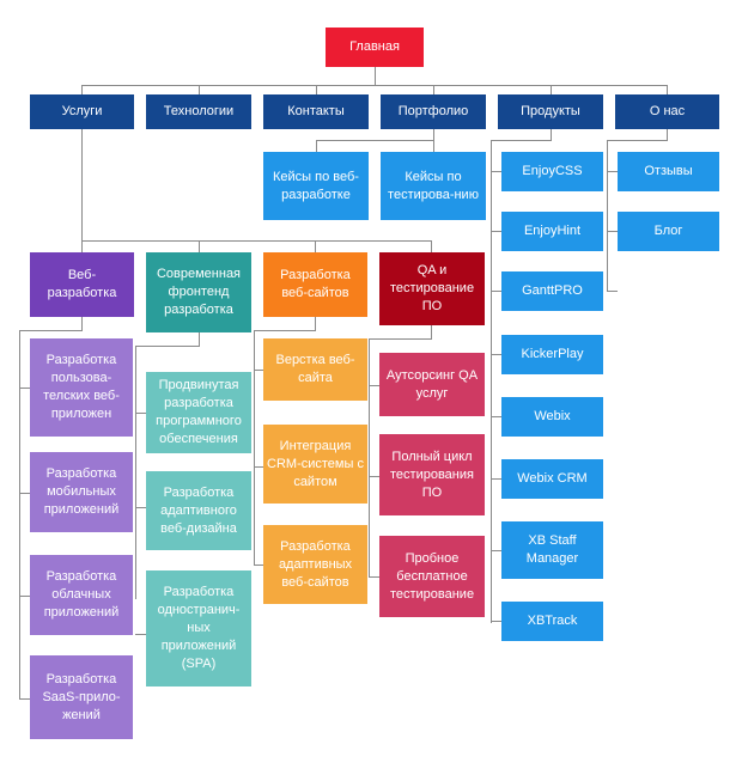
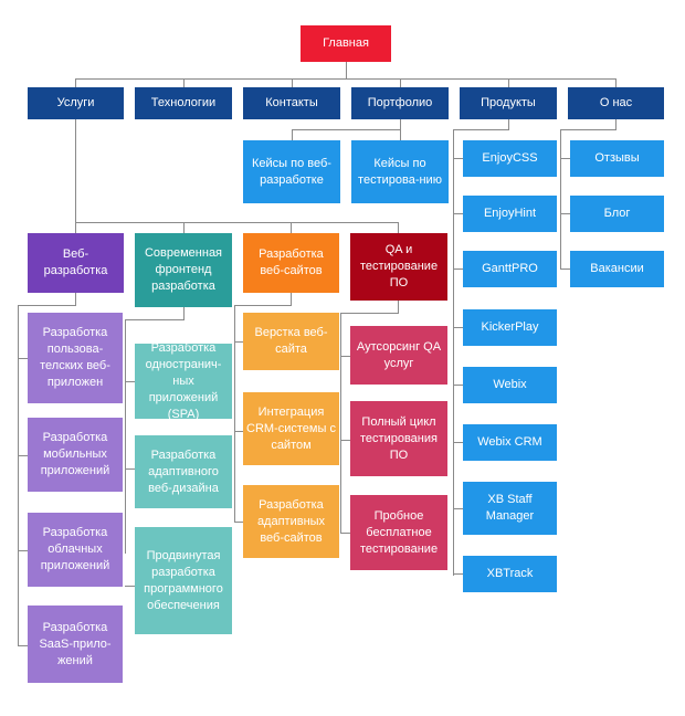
  Главная
  Услуги
  Технологии
  Контакты
  Портфолио
  Продукты
  О нас
  Кейсы по веб-разработке
  Кейсы по тестирова-нию
  Веб-разработка
  Современная фронтенд разработка
  Разработка веб-сайтов
  QA и тестирование ПО
  Разработка пользова-телских веб-приложен
  Разработка мобильных приложений
  Разработка облачных приложений
  Разработка SaaS-прило-жений
- Продвинутая разработка программного обеспечения
+ Разработка одностранич-ных приложений (SPA)
  Разработка адаптивного веб-дизайна
- Разработка одностранич-ных приложений (SPA)
+ Продвинутая разработка программного обеспечения
  Верстка веб-сайта
  Интеграция CRM-системы с сайтом
  Разработка адаптивных веб-сайтов
  Аутсорсинг QA услуг
  Полный цикл тестирования ПО
  Пробное бесплатное тестирование
  EnjoyCSS
  EnjoyHint
  GanttPRO
  KickerPlay
  Webix
  Webix CRM
  XB Staff Manager
  XBTrack
  Отзывы
  Блог
+ Вакансии
